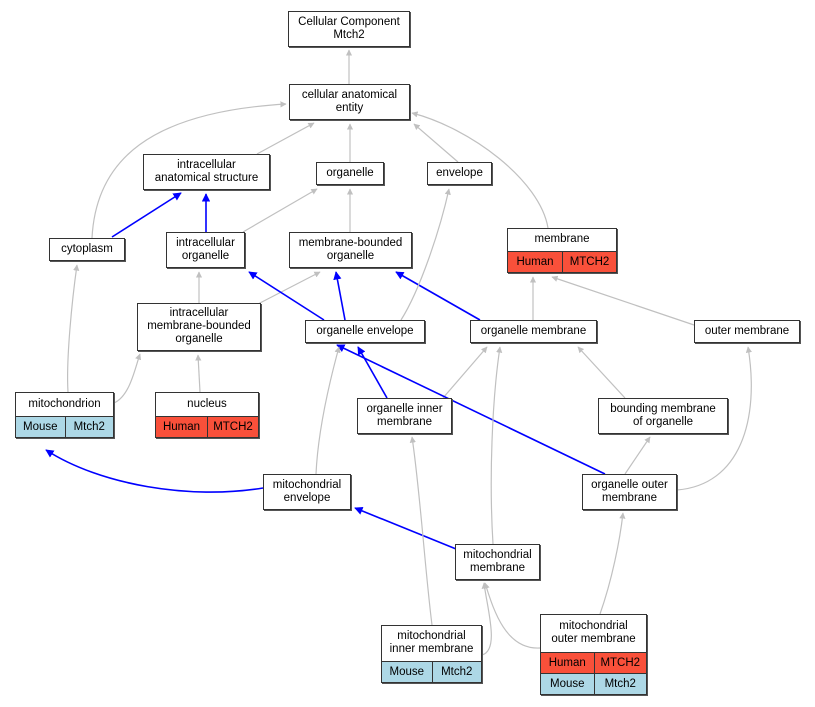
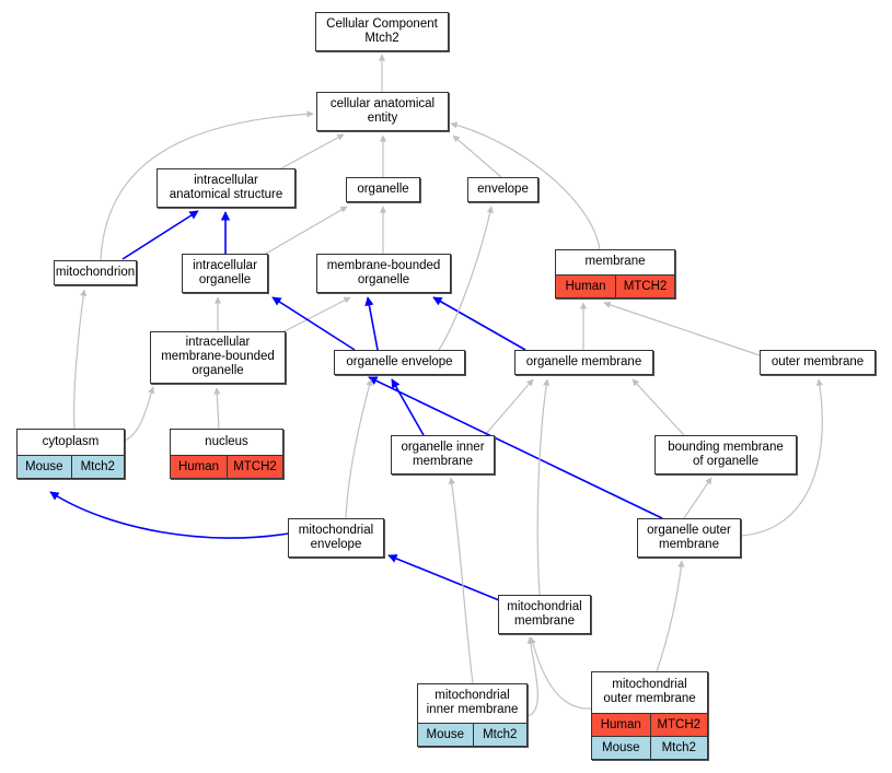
  Cellular Component
  Mtch2
  cellular anatomical
  entity
  intracellular
  anatomical structure
  organelle
  envelope
- cytoplasm
+ mitochondrion
  intracellular
  organelle
  membrane-bounded
  organelle
  membrane
  Human
  MTCH2
  intracellular
  membrane-bounded
  organelle
  organelle envelope
  organelle membrane
  outer membrane
- mitochondrion
+ cytoplasm
  Mouse
  Mtch2
  nucleus
  Human
  MTCH2
  organelle inner
  membrane
  bounding membrane
  of organelle
  mitochondrial
  envelope
  organelle outer
  membrane
  mitochondrial
  membrane
  mitochondrial
  inner membrane
  Mouse
  Mtch2
  mitochondrial
  outer membrane
  Human
  MTCH2
  Mouse
  Mtch2
